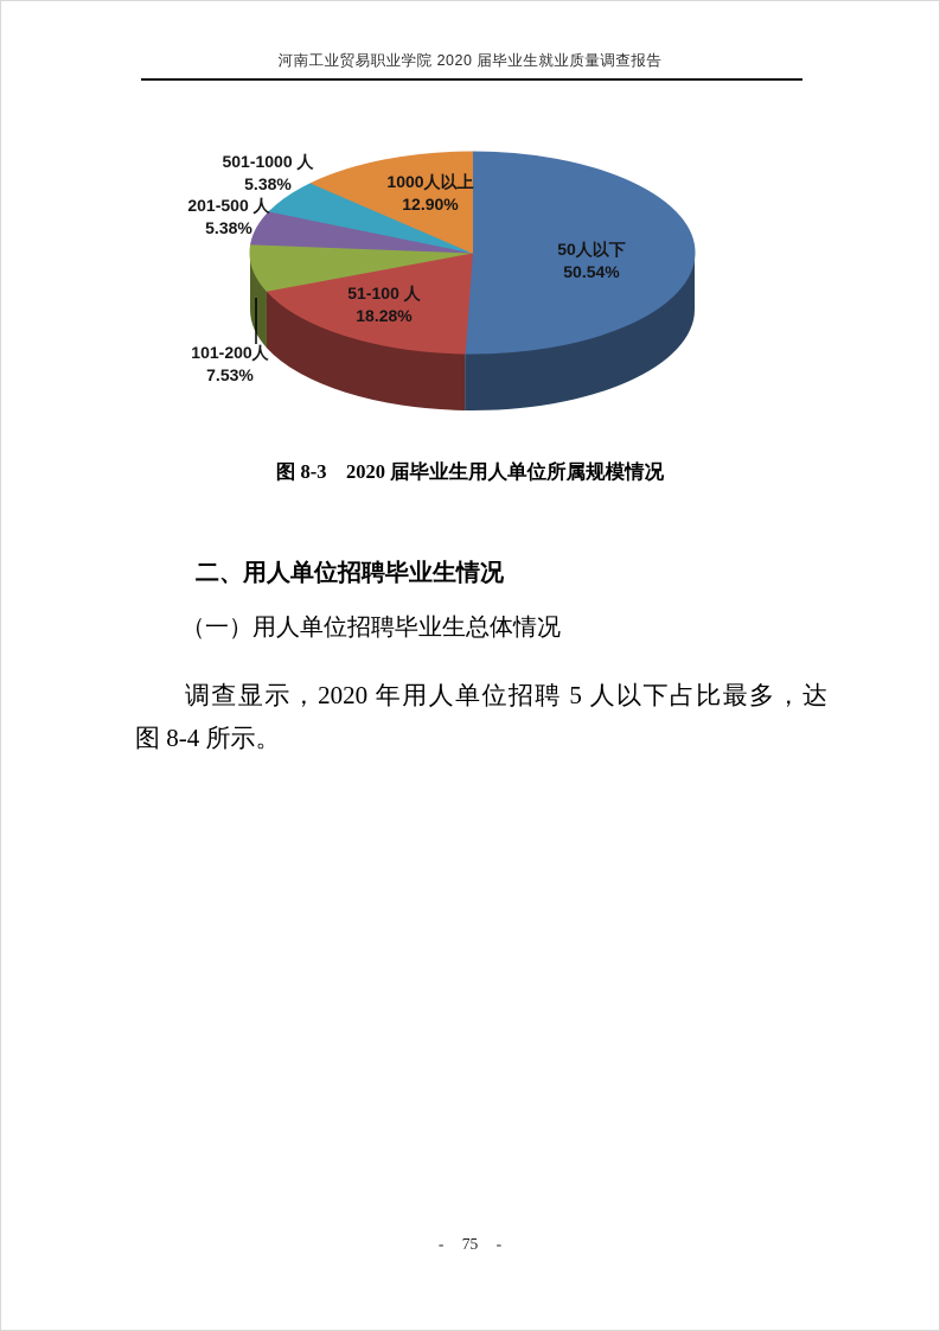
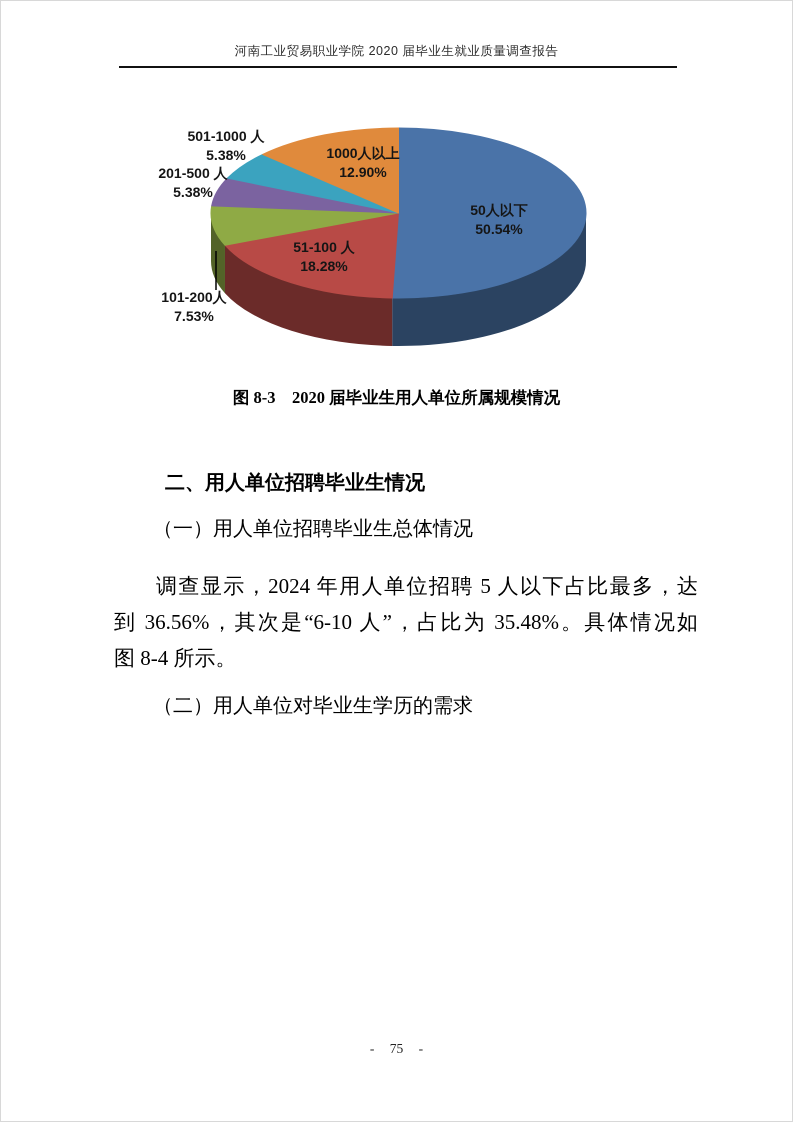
  河南工业贸易职业学院 2020 届毕业生就业质量调查报告
  50人以下
  50.54%
  51-100 人
  18.28%
  101-200人
  7.53%
  201-500 人
  5.38%
  501-1000 人
  5.38%
  1000人以上
  12.90%
  图 8-3 2020 届毕业生用人单位所属规模情况
  二、用人单位招聘毕业生情况
  （一）用人单位招聘毕业生总体情况
- 调查显示，2020 年用人单位招聘 5 人以下占比最多，达
+ 调查显示，2024 年用人单位招聘 5 人以下占比最多，达
+ 到 36.56%，其次是“6-10 人”，占比为 35.48%。具体情况如
  图 8-4 所示。
+ （二）用人单位对毕业生学历的需求
  - 75 -
